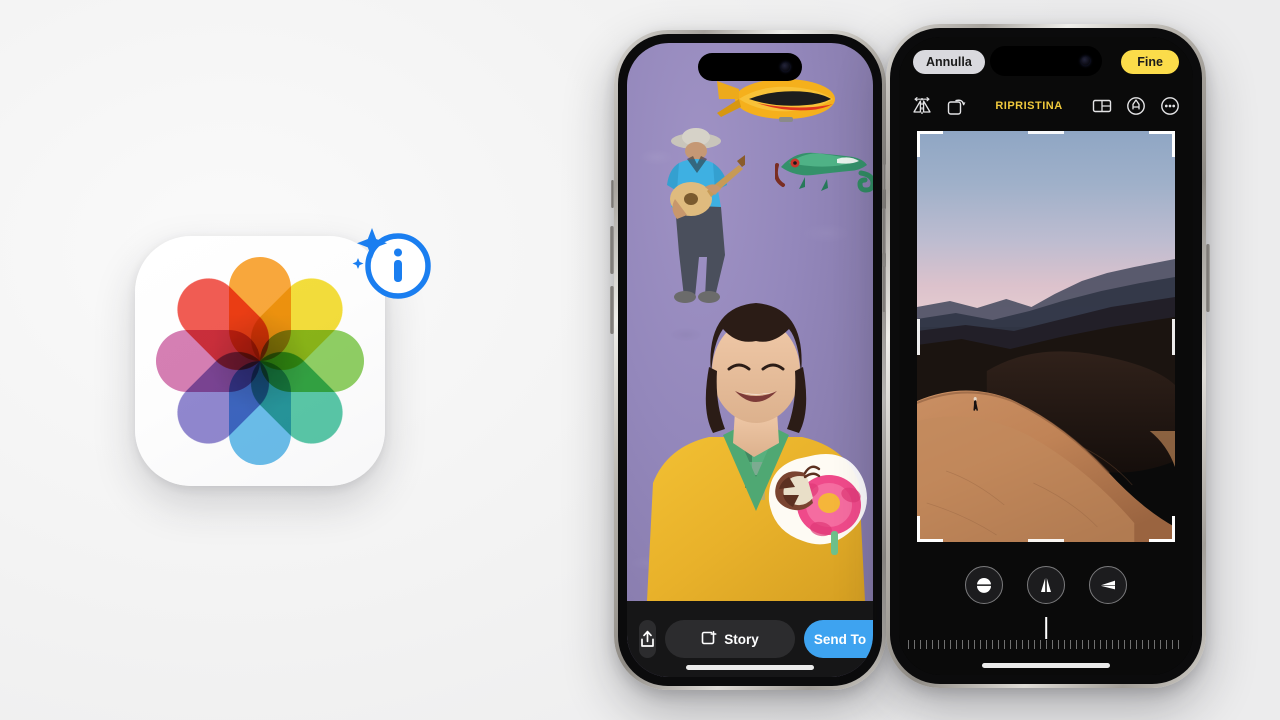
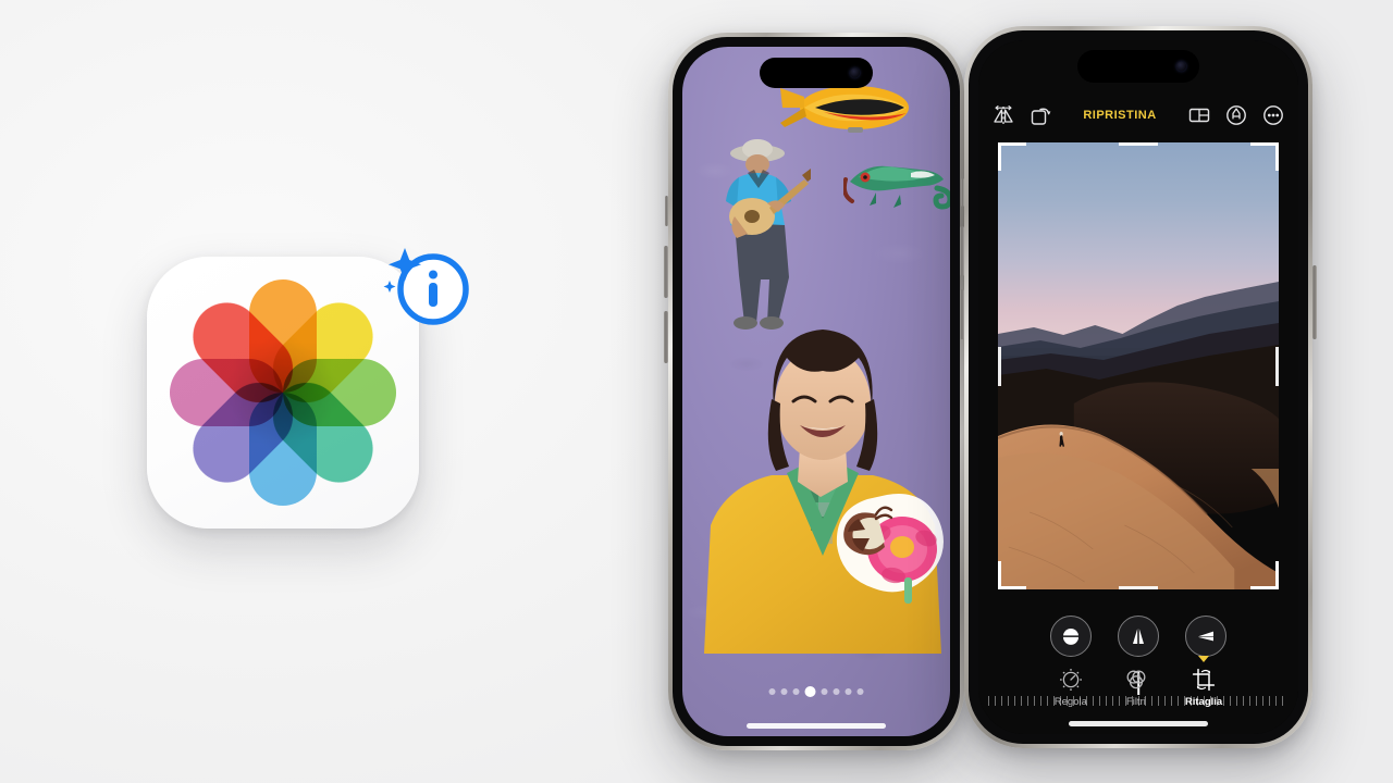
- Story
- Send To
- Annulla
- Fine
  RIPRISTINA
+ Regola
+ Filtri
+ Ritaglia
